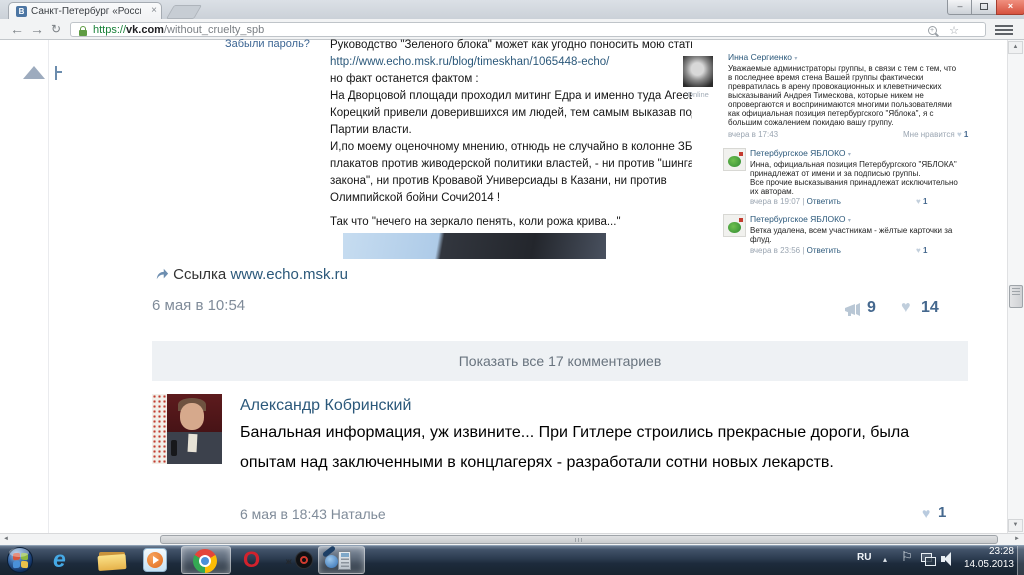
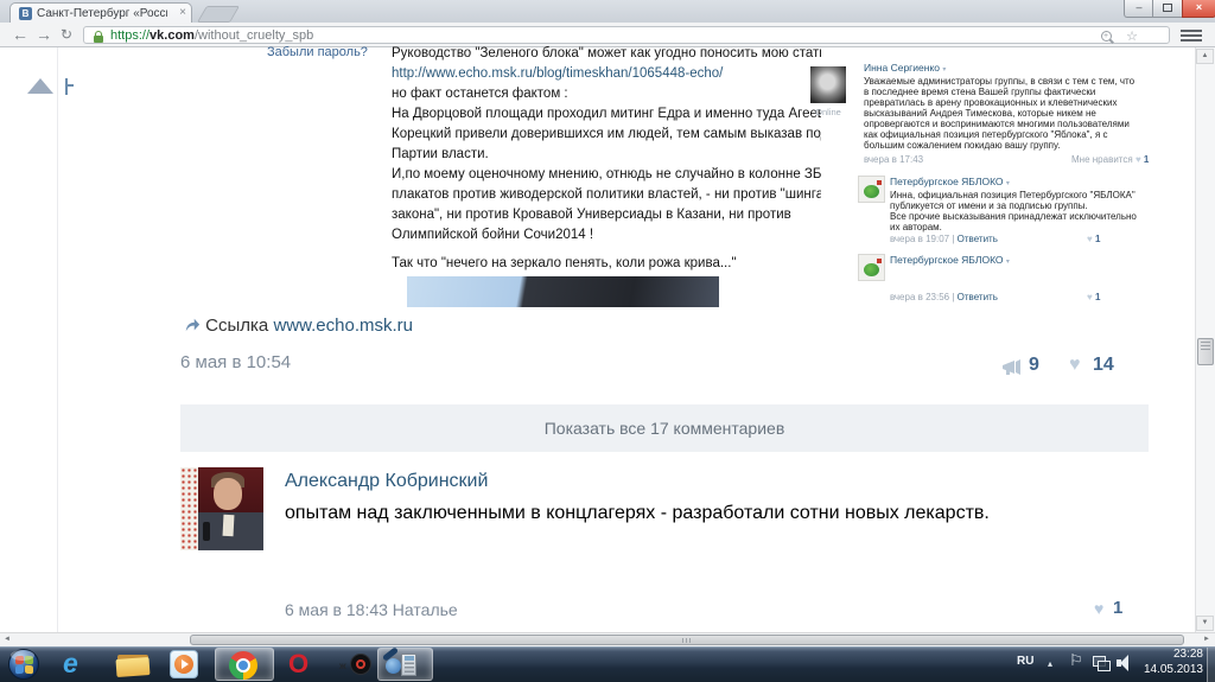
  В
  Санкт-Петербург «Росс
  ×
  –
  ×
  ←
  →
  ↻
  https://vk.com/without_cruelty_spb
  ☆
  Забыли пароль?
  Руководство "Зеленого блока" может как угодно поносить мою стат
  http://www.echo.msk.ru/blog/timeskhan/1065448-echo/
  но факт останется фактом :
  На Дворцовой площади проходил митинг Едра и именно туда Агеев
  Корецкий привели доверившихся им людей, тем самым выказав по
  Партии власти.
  И,по моему оценочному мнению, отнюдь не случайно в колонне ЗБ
  плакатов против живодерской политики властей, - ни против "шинга
  закона", ни против Кровавой Универсиады в Казани, ни против
  Олимпийской бойни Сочи2014 !
  Так что "нечего на зеркало пенять, коли рожа крива..."
  Ссылка www.echo.msk.ru
  6 мая в 10:54
  9
  ♥
  14
  Показать все 17 комментариев
  Online
  Инна Сергиенко
  Уважаемые администраторы группы, в связи с тем с тем, что
  в последнее время стена Вашей группы фактически
  превратилась в арену провокационных и клеветнических
  высказываний Андрея Тимескова, которые никем не
  опровергаются и воспринимаются многими пользователями
  как официальная позиция петербургского "Яблока", я с
  большим сожалением покидаю вашу группу.
  вчера в 17:43
  Мне нравится ♥ 1
  Петербургское ЯБЛОКО
  Инна, официальная позиция Петербургского "ЯБЛОКА"
- принадлежат от имени и за подписью группы.
+ публикуется от имени и за подписью группы.
  Все прочие высказывания принадлежат исключительно
  их авторам.
  вчера в 19:07 | Ответить
  ♥ 1
  Петербургское ЯБЛОКО
- Ветка удалена, всем участникам - жёлтые карточки за
- флуд.
  вчера в 23:56 | Ответить
  ♥ 1
  Александр Кобринский
- Банальная информация, уж извините... При Гитлере строились прекрасные дороги, была
  опытам над заключенными в концлагерях - разработали сотни новых лекарств.
  6 мая в 18:43 Наталье
  ♥
  1
  e
  O
  ж
  RU
  ▴
  ⚐
  23:28
  14.05.2013
